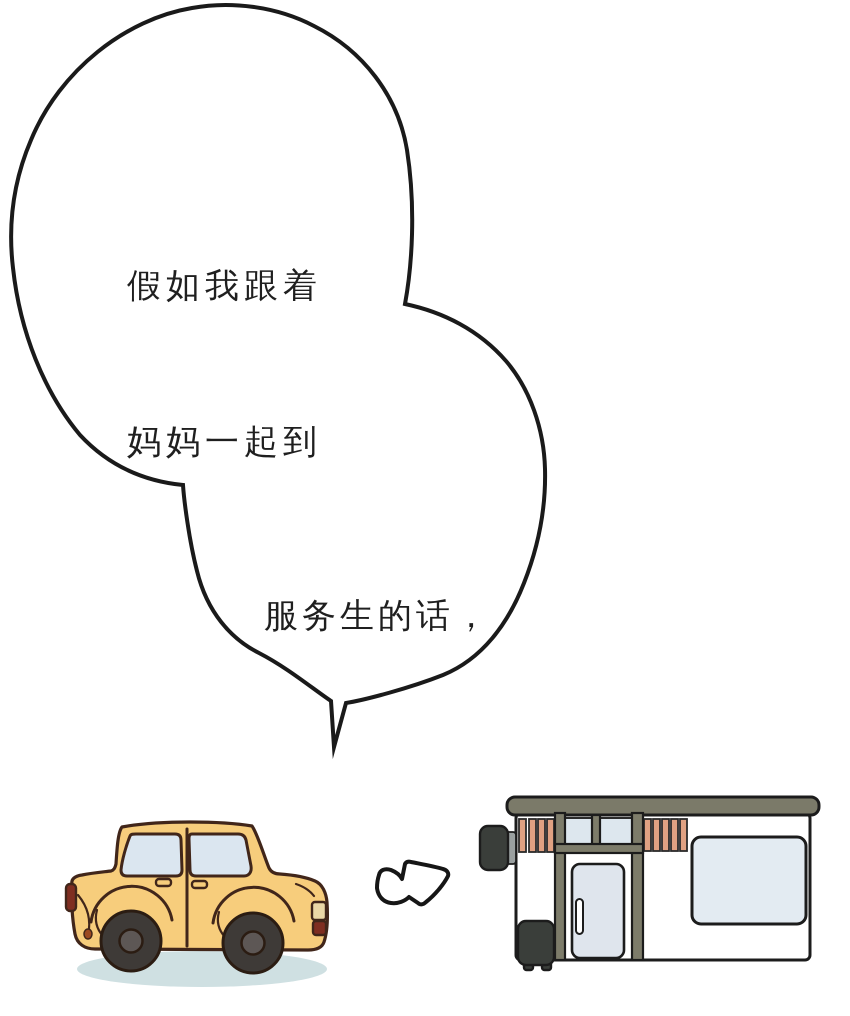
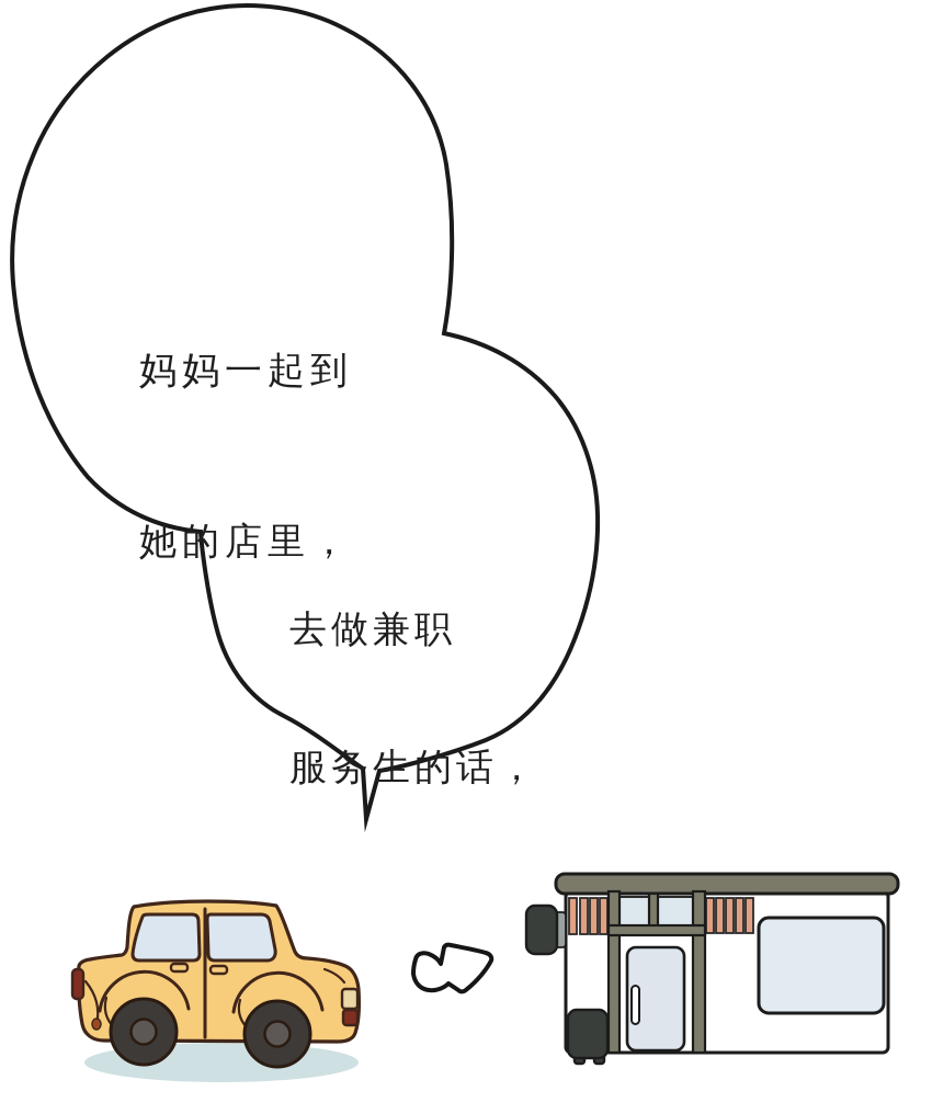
- 假如我跟着
  妈妈一起到
+ 她的店里，
+ 去做兼职
  服务生的话，
